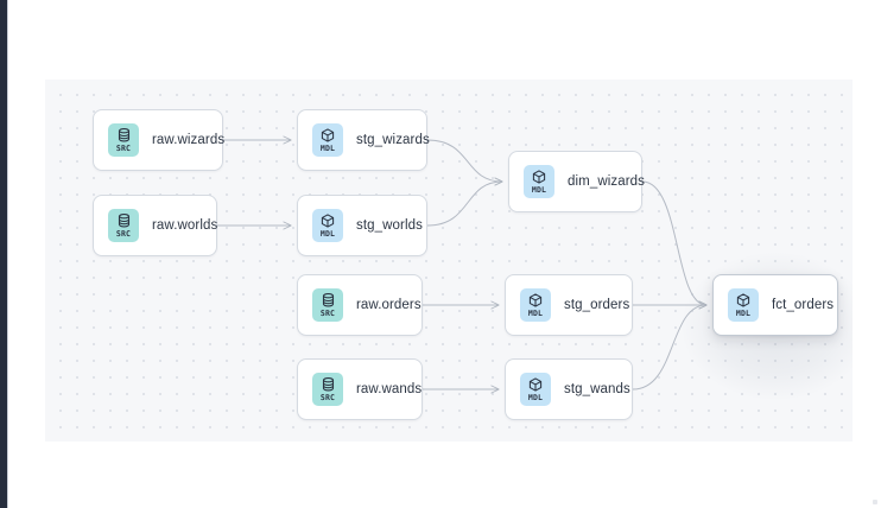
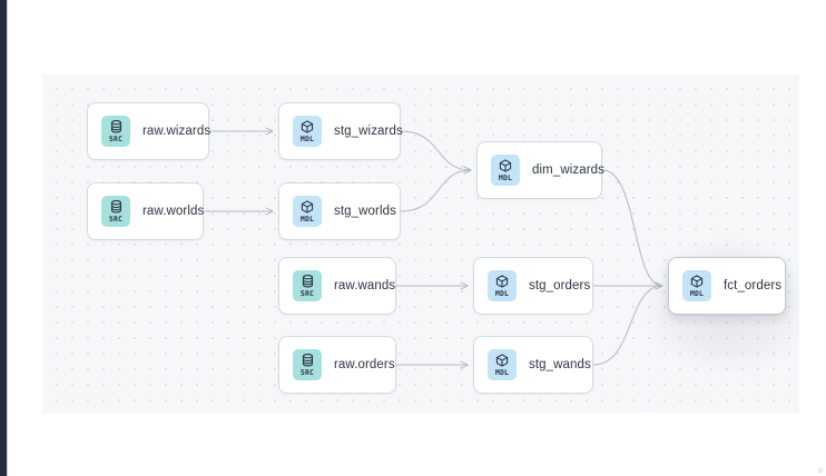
  SRC
  raw.wizards
  SRC
  raw.worlds
  SRC
- raw.orders
+ raw.wands
  SRC
- raw.wands
+ raw.orders
  MDL
  stg_wizards
  MDL
  stg_worlds
  MDL
  stg_orders
  MDL
  stg_wands
  MDL
  dim_wizards
  MDL
  fct_orders
